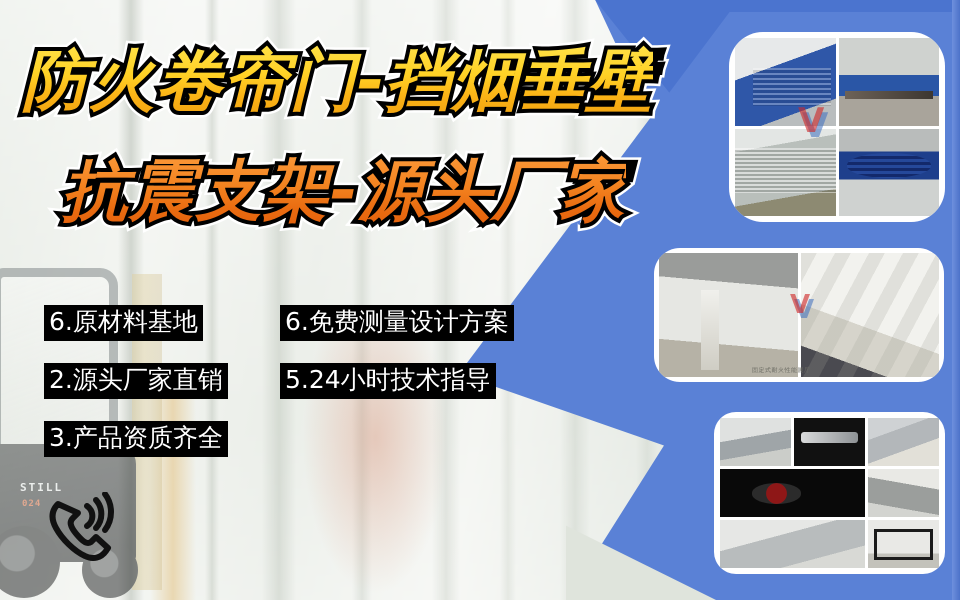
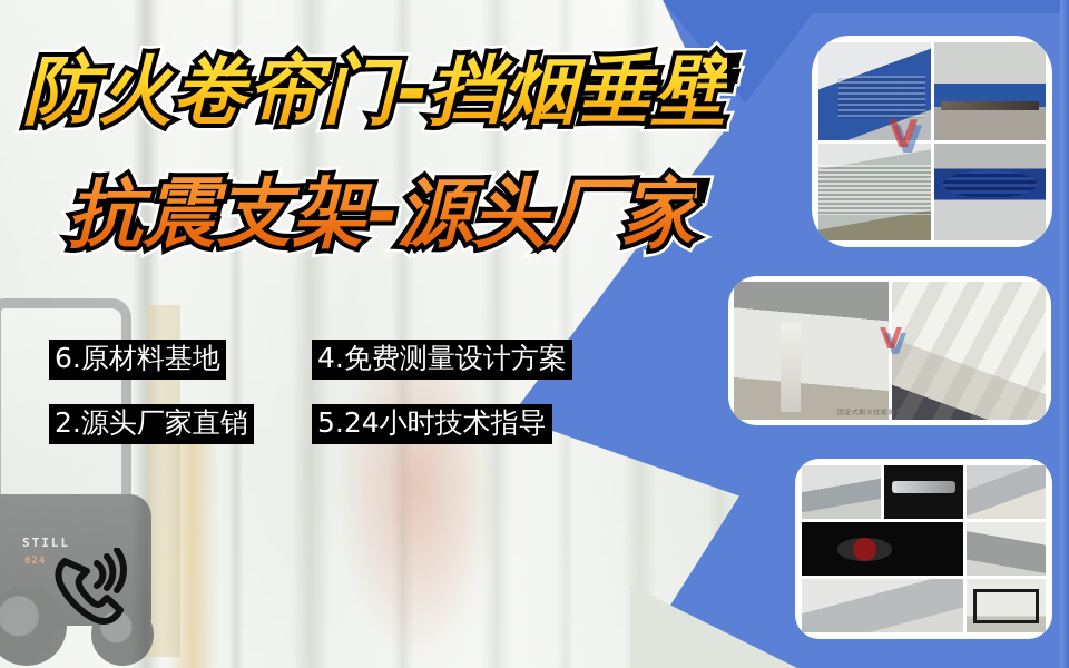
  STILL
  024
  防火卷帘门-挡烟垂壁
  抗震支架-源头厂家
  6.原材料基地
- 6.免费测量设计方案
+ 4.免费测量设计方案
  2.源头厂家直销
  5.24小时技术指导
- 3.产品资质齐全
  V
  V
